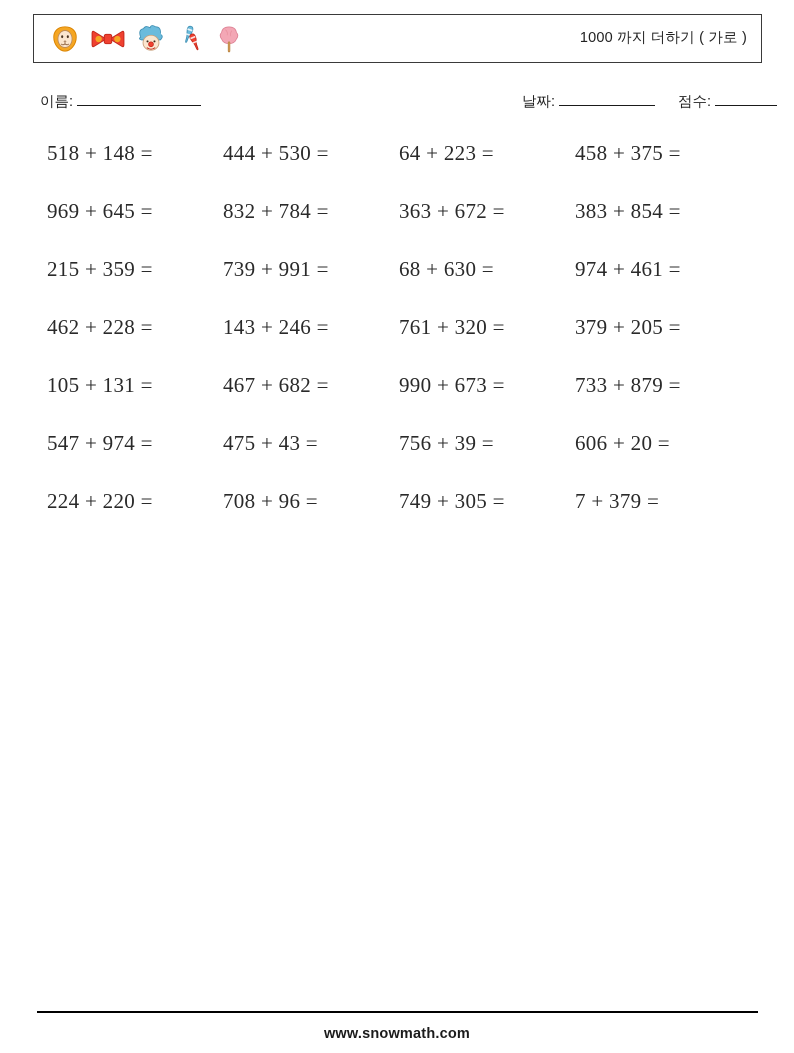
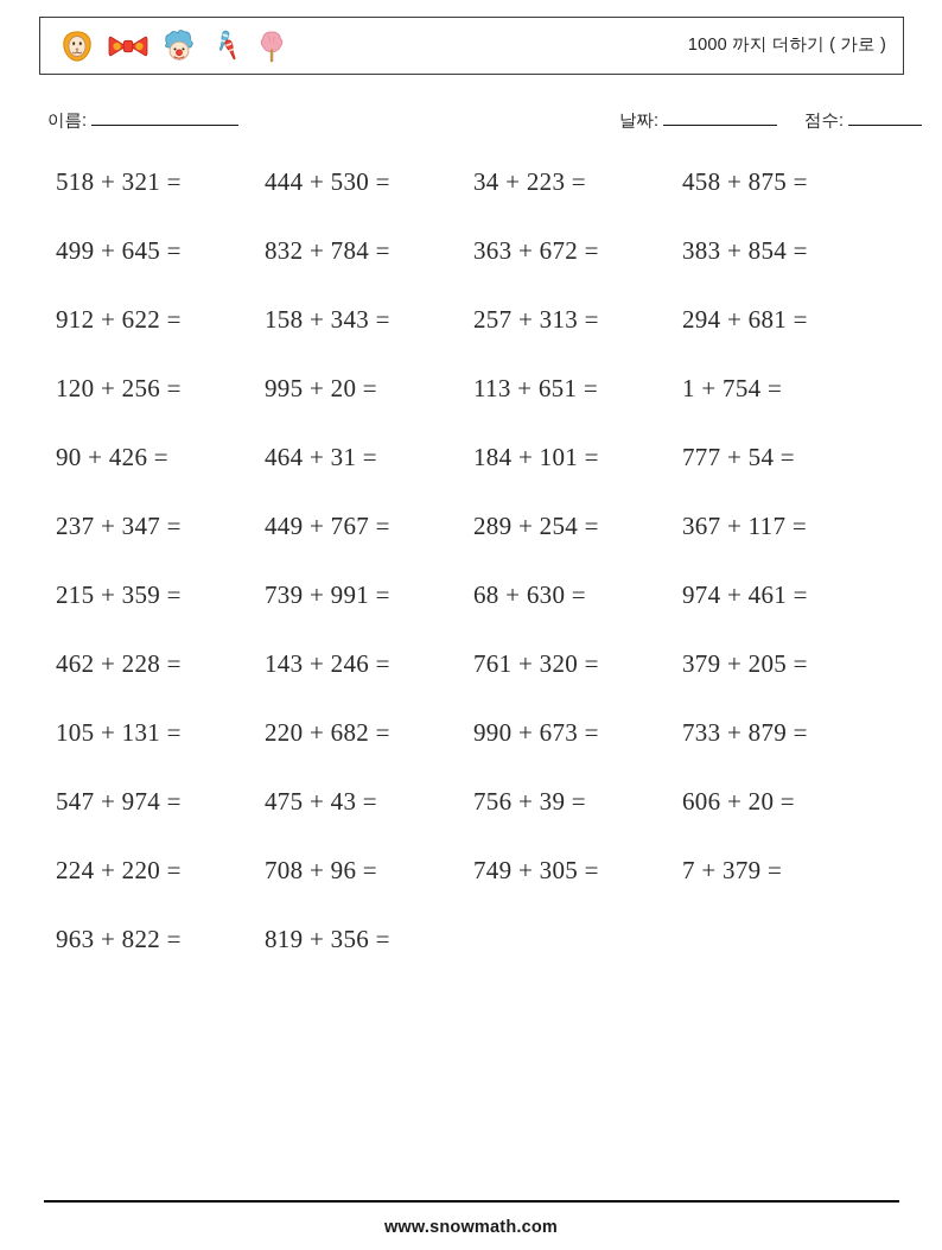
  1000 까지 더하기 ( 가로 )
  이름:
  날짜:
  점수:
- 518 + 148 =
+ 518 + 321 =
  444 + 530 =
- 64 + 223 =
+ 34 + 223 =
- 458 + 375 =
+ 458 + 875 =
- 969 + 645 =
+ 499 + 645 =
  832 + 784 =
  363 + 672 =
  383 + 854 =
+ 912 + 622 =
+ 158 + 343 =
+ 257 + 313 =
+ 294 + 681 =
+ 120 + 256 =
+ 995 + 20 =
+ 113 + 651 =
+ 1 + 754 =
+ 90 + 426 =
+ 464 + 31 =
+ 184 + 101 =
+ 777 + 54 =
+ 237 + 347 =
+ 449 + 767 =
+ 289 + 254 =
+ 367 + 117 =
  215 + 359 =
  739 + 991 =
  68 + 630 =
  974 + 461 =
  462 + 228 =
  143 + 246 =
  761 + 320 =
  379 + 205 =
  105 + 131 =
- 467 + 682 =
+ 220 + 682 =
  990 + 673 =
  733 + 879 =
  547 + 974 =
  475 + 43 =
  756 + 39 =
  606 + 20 =
  224 + 220 =
  708 + 96 =
  749 + 305 =
  7 + 379 =
+ 963 + 822 =
+ 819 + 356 =
  www.snowmath.com
